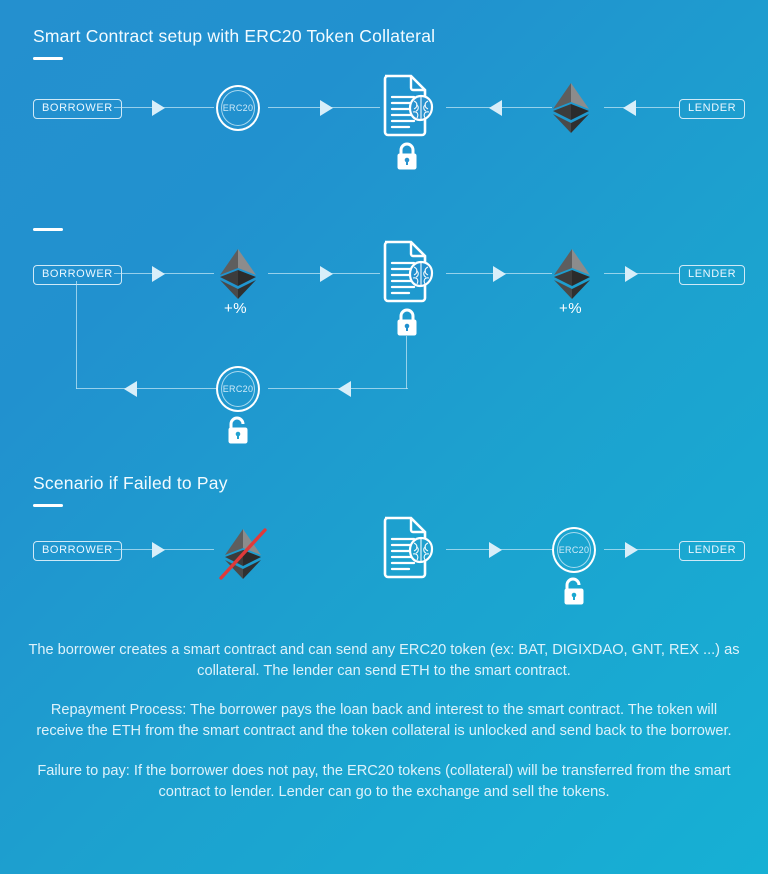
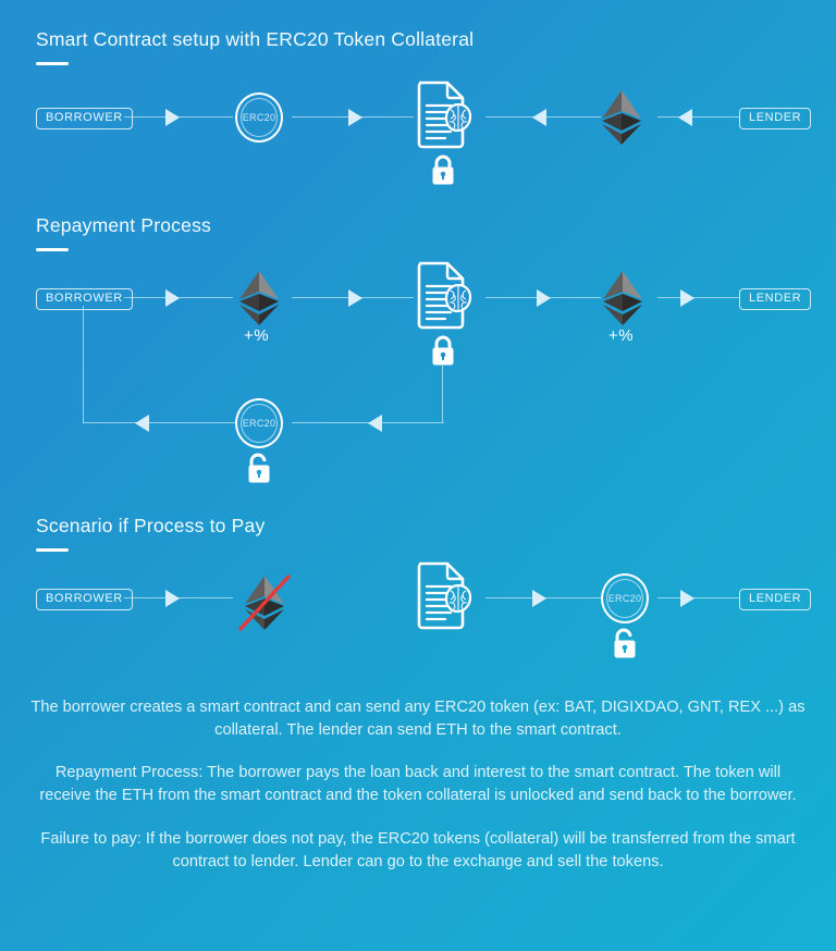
  Smart Contract setup with ERC20 Token Collateral
  BORROWER
  ERC20
  LENDER
+ Repayment Process
  BORROWER
  +%
  +%
  LENDER
  ERC20
- Scenario if Failed to Pay
+ Scenario if Process to Pay
  BORROWER
  ERC20
  LENDER
  The borrower creates a smart contract and can send any ERC20 token (ex: BAT, DIGIXDAO, GNT, REX ...) as collateral. The lender can send ETH to the smart contract.
  Repayment Process: The borrower pays the loan back and interest to the smart contract. The token will receive the ETH from the smart contract and the token collateral is unlocked and send back to the borrower.
  Failure to pay: If the borrower does not pay, the ERC20 tokens (collateral) will be transferred from the smart contract to lender. Lender can go to the exchange and sell the tokens.
